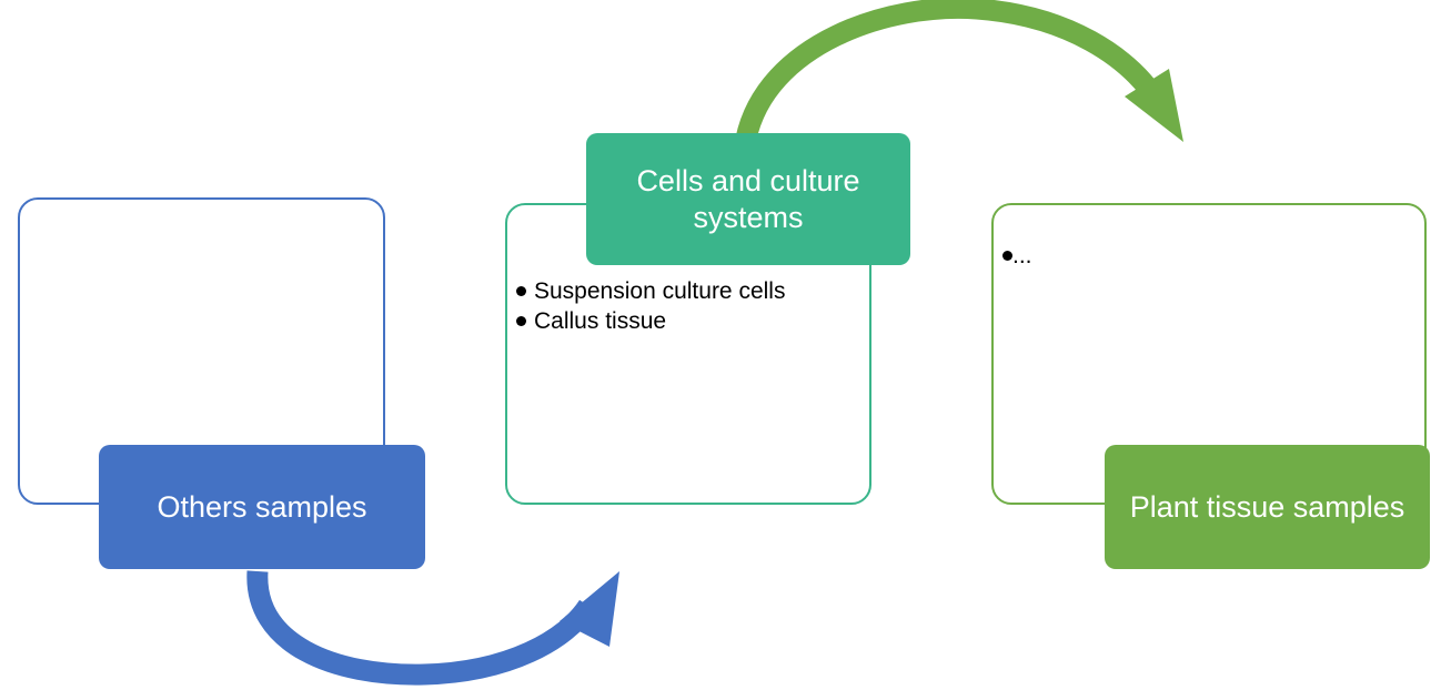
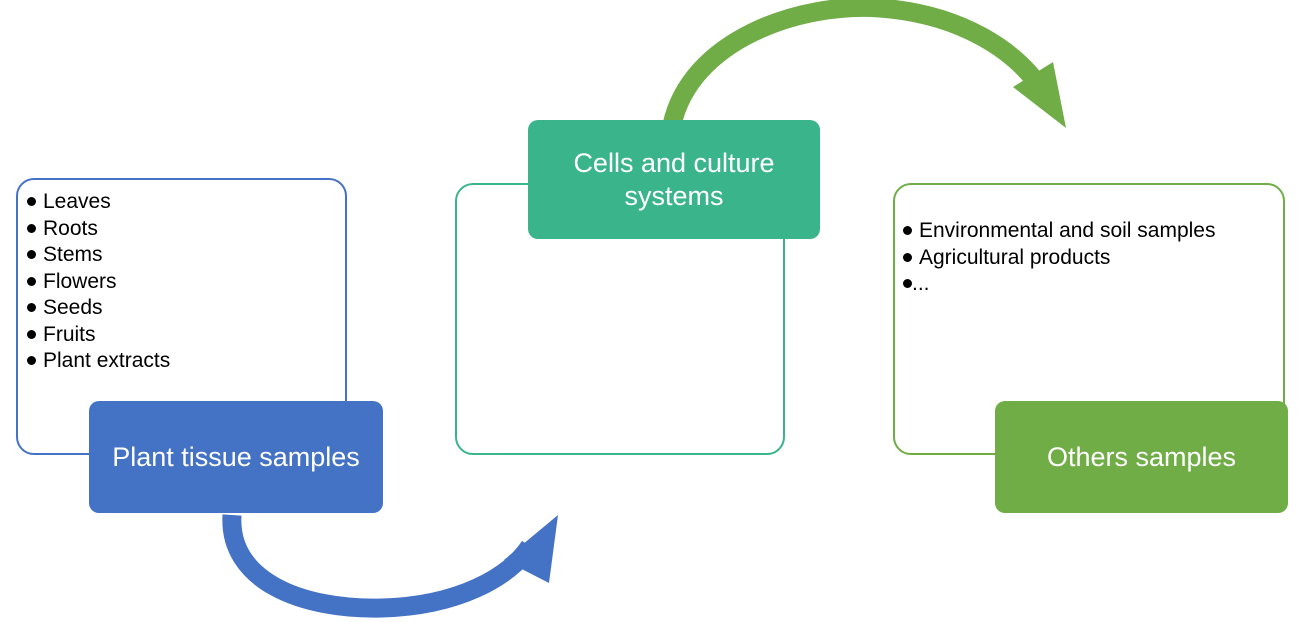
+ Leaves
+ Roots
+ Stems
+ Flowers
+ Seeds
+ Fruits
+ Plant extracts
- Others samples
+ Plant tissue samples
- Suspension culture cells
- Callus tissue
  Cells and culture systems
+ Environmental and soil samples
+ Agricultural products
  ...
- Plant tissue samples
+ Others samples
